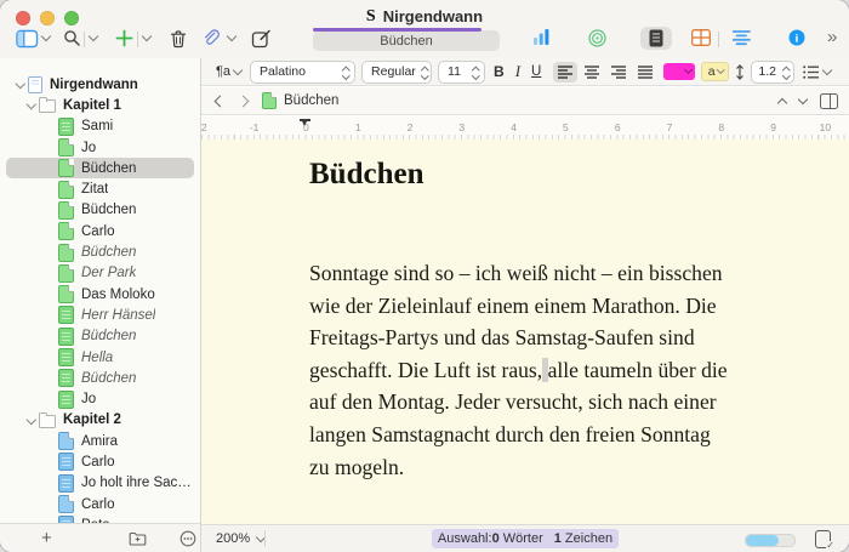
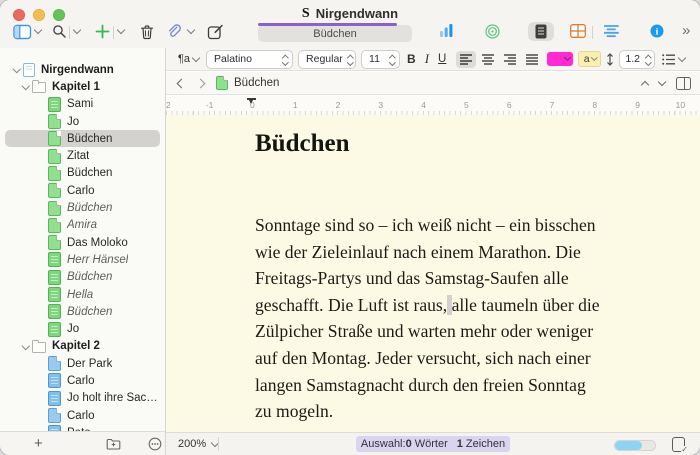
  S
  Nirgendwann
  Büdchen
  i
  »
  Nirgendwann
  Kapitel 1
  Sami
  Jo
  Büdchen
  Zitat
  Büdchen
  Carlo
  Büdchen
- Der Park
+ Amira
  Das Moloko
  Herr Hänsel
  Büdchen
  Hella
  Büdchen
  Jo
  Kapitel 2
- Amira
+ Der Park
  Carlo
  Jo holt ihre Sache
  Carlo
  +
  ¶a
  Palatino
  Regular
  11
  B
  I
  U
  a
  1.2
  Büdchen
  -1
  0
  1
  2
  3
  4
  5
  6
  7
  8
  9
  10
  Büdchen
  Sonntage sind so – ich weiß nicht – ein bisschen
- wie der Zieleinlauf einem einem Marathon. Die
+ wie der Zieleinlauf nach einem Marathon. Die
- Freitags-Partys und das Samstag-Saufen sind
+ Freitags-Partys und das Samstag-Saufen alle
  geschafft. Die Luft ist raus, alle taumeln über die
+ Zülpicher Straße und warten mehr oder weniger
  auf den Montag. Jeder versucht, sich nach einer
  langen Samstagnacht durch den freien Sonntag
  zu mogeln.
  200%
  Auswahl:
  0
  Wörter
  1
  Zeichen
  ✓
